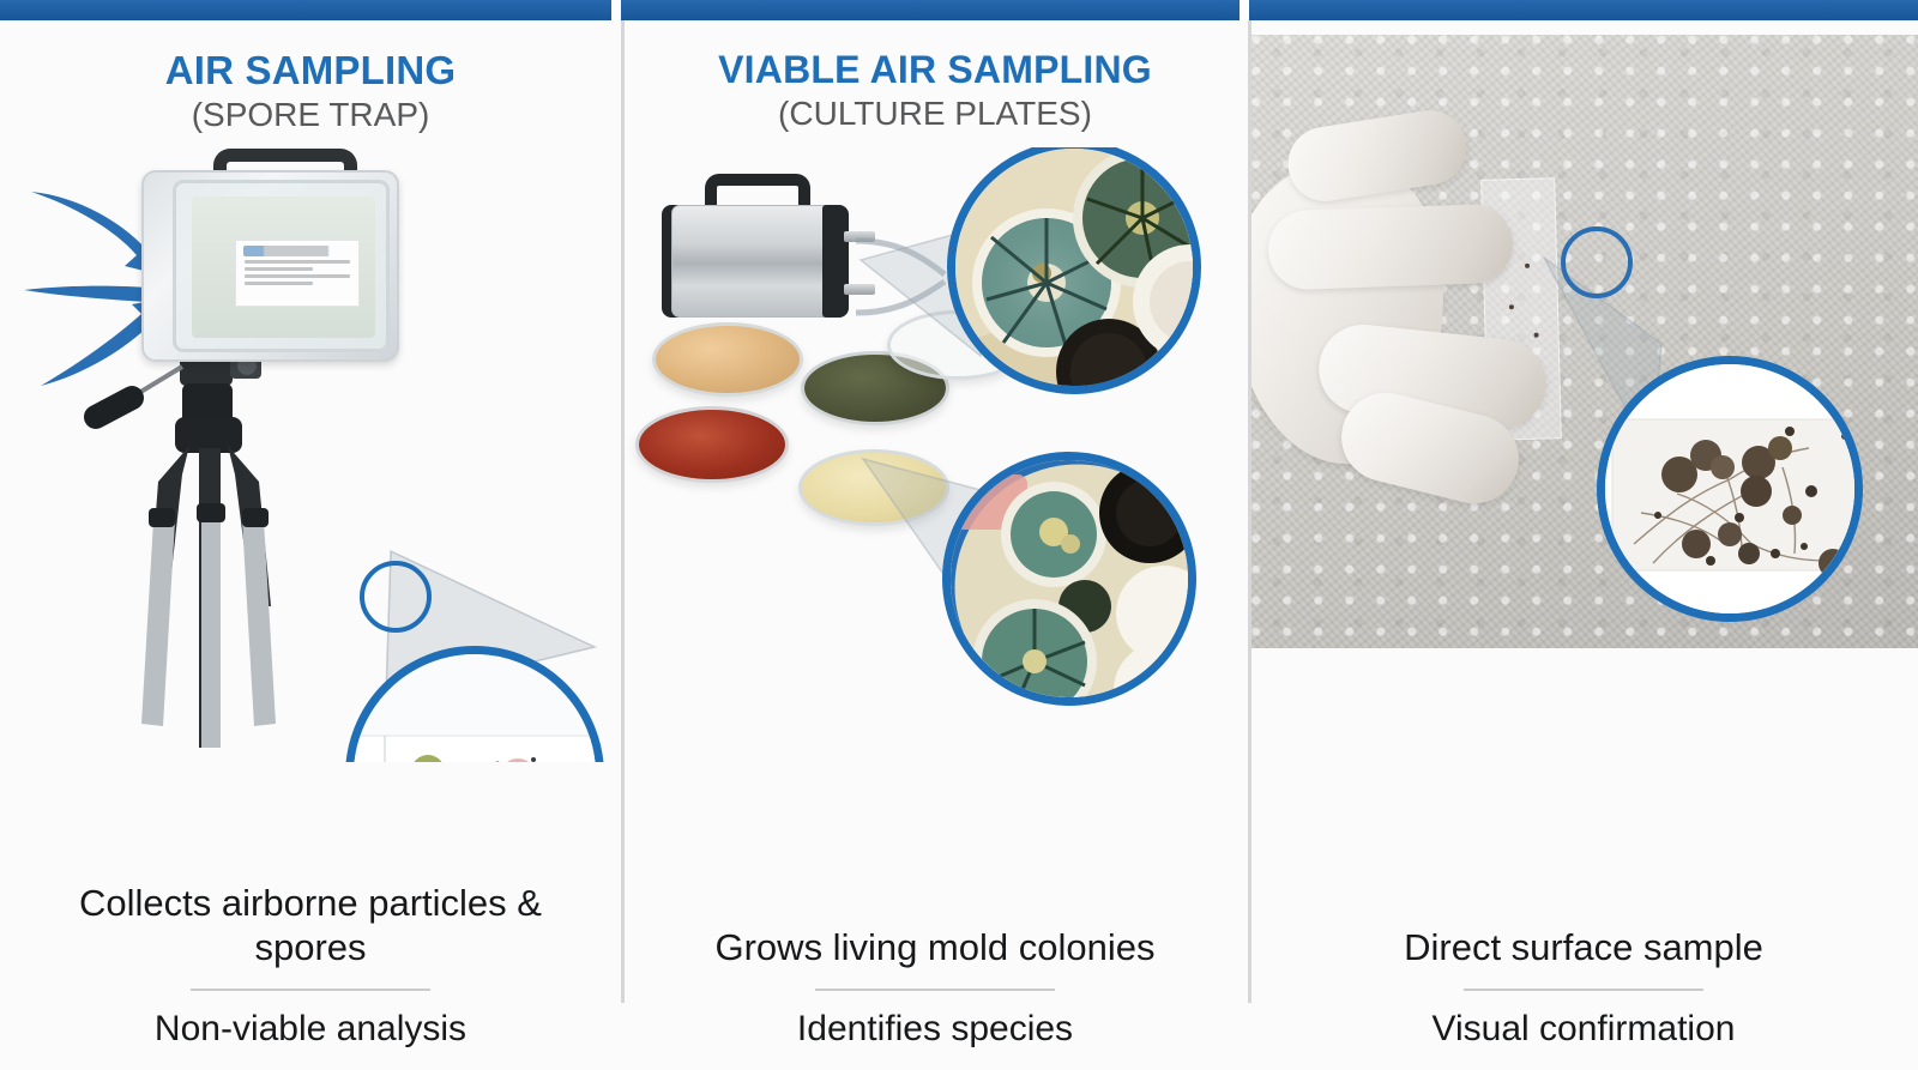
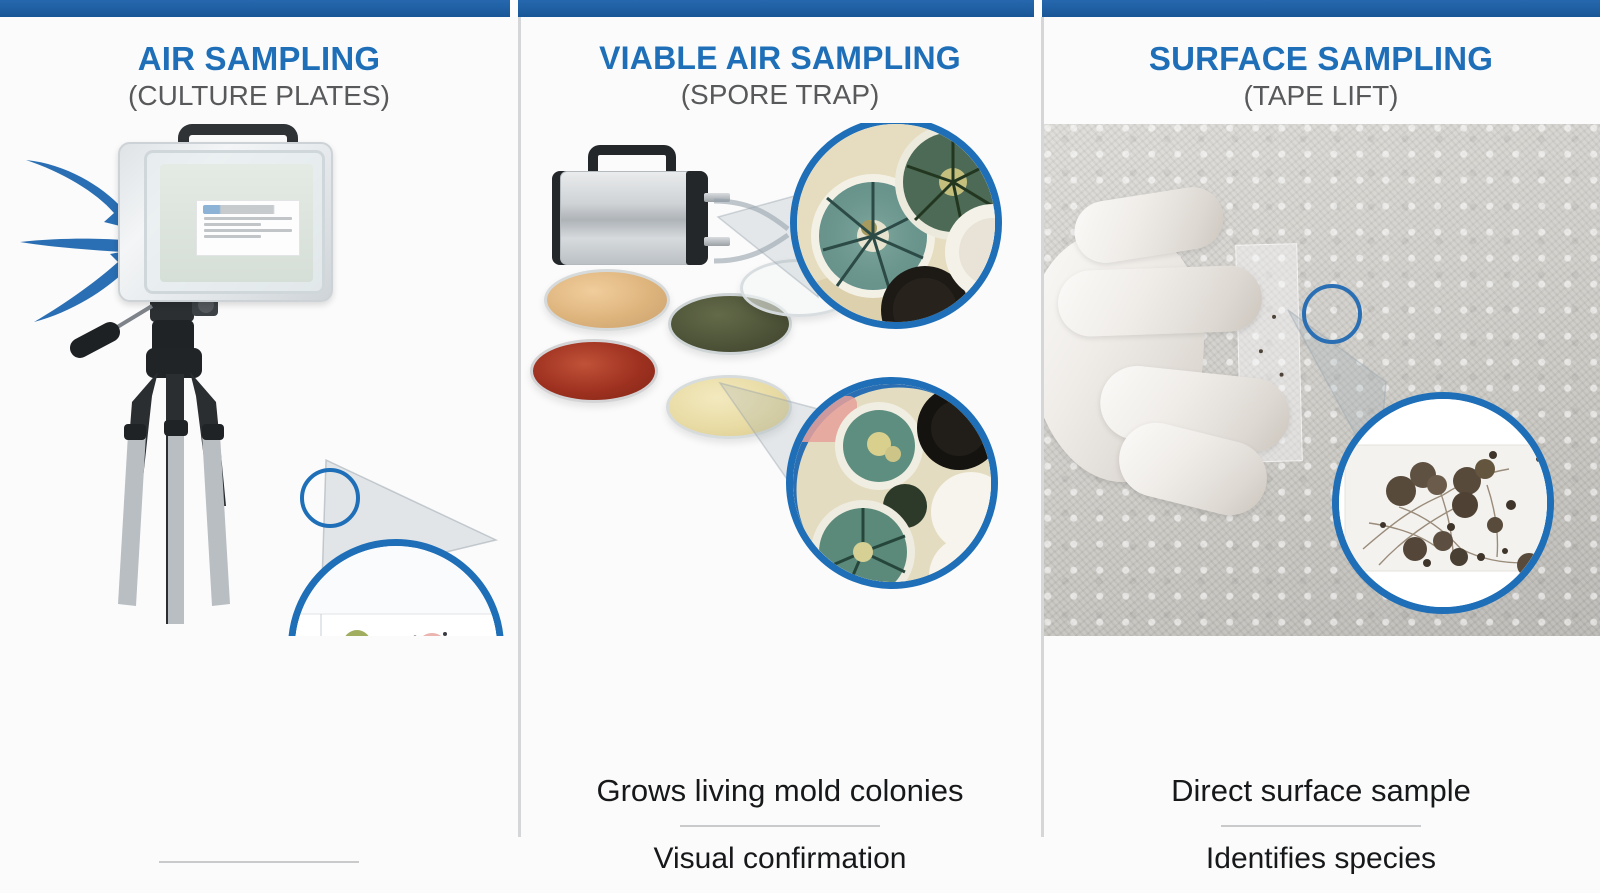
  AIR SAMPLING
- (SPORE TRAP)
+ (CULTURE PLATES)
- Collects airborne particles & spores
- Non-viable analysis
  VIABLE AIR SAMPLING
- (CULTURE PLATES)
+ (SPORE TRAP)
  Grows living mold colonies
- Identifies species
+ Visual confirmation
+ SURFACE SAMPLING
+ (TAPE LIFT)
  Direct surface sample
- Visual confirmation
+ Identifies species
